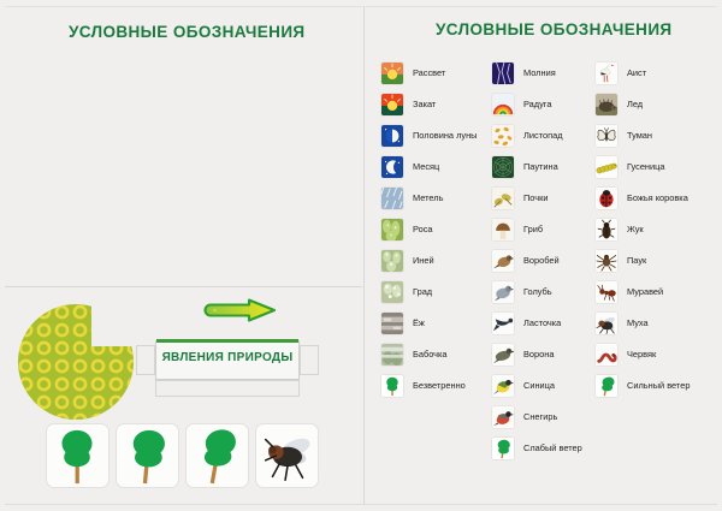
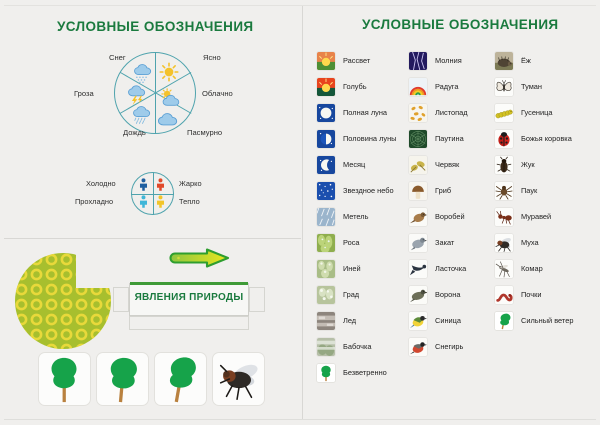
  УСЛОВНЫЕ ОБОЗНАЧЕНИЯ
+ Ясно
+ Облачно
+ Пасмурно
+ Дождь
+ Гроза
+ Снег
+ Холодно
+ Жарко
+ Прохладно
+ Тепло
  ЯВЛЕНИЯ ПРИРОДЫ
  УСЛОВНЫЕ ОБОЗНАЧЕНИЯ
  Рассвет
- Закат
+ Голубь
+ Полная луна
  Половина луны
  Месяц
+ Звездное небо
  Метель
  Роса
  Иней
  Град
- Ёж
+ Лед
  Бабочка
  Безветренно
  Молния
  Радуга
  Листопад
  Паутина
- Почки
+ Червяк
  Гриб
  Воробей
- Голубь
+ Закат
  Ласточка
  Ворона
  Синица
  Снегирь
- Слабый ветер
- Аист
- Лед
+ Ёж
  Туман
  Гусеница
  Божья коровка
  Жук
  Паук
  Муравей
  Муха
+ Комар
- Червяк
+ Почки
  Сильный ветер
